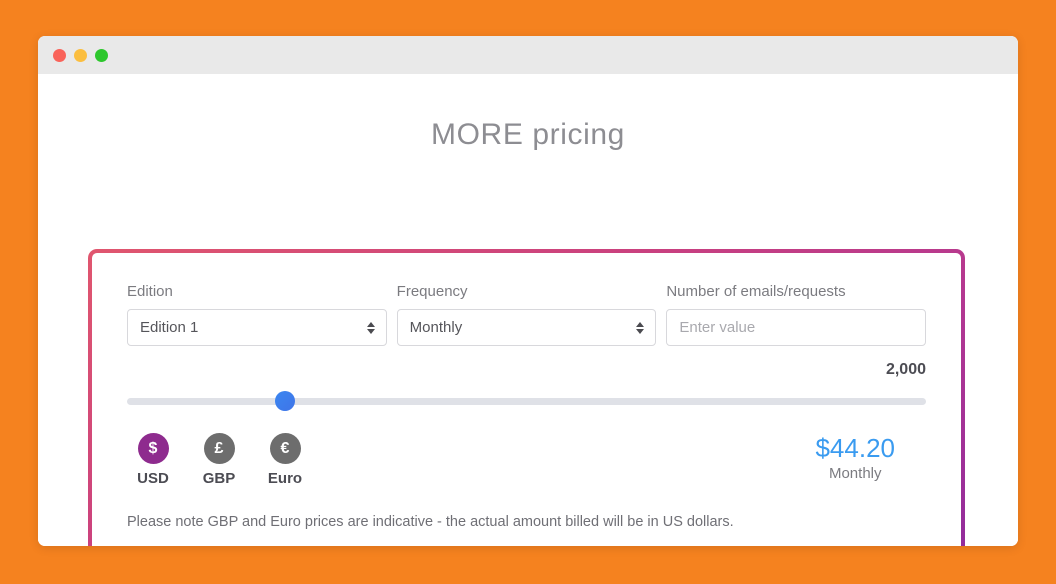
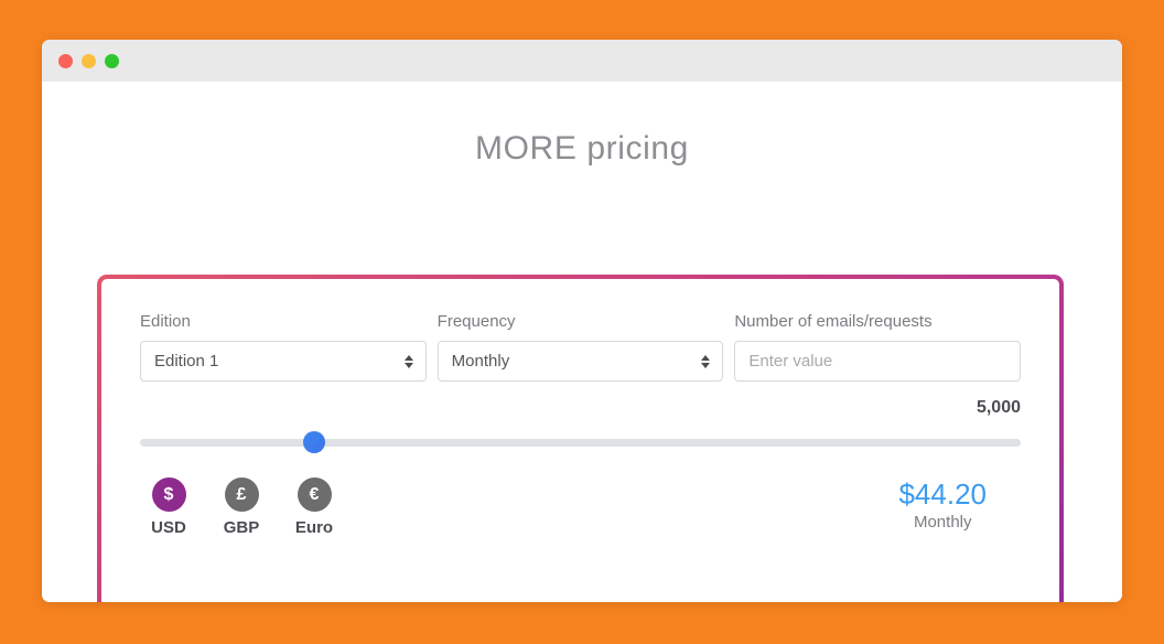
  MORE pricing
  Edition
  Edition 1
  Frequency
  Monthly
  Number of emails/requests
  Enter value
- 2,000
+ 5,000
  $
  USD
  £
  GBP
  €
  Euro
  $44.20
  Monthly
- Please note GBP and Euro prices are indicative - the actual amount billed will be in US dollars.
